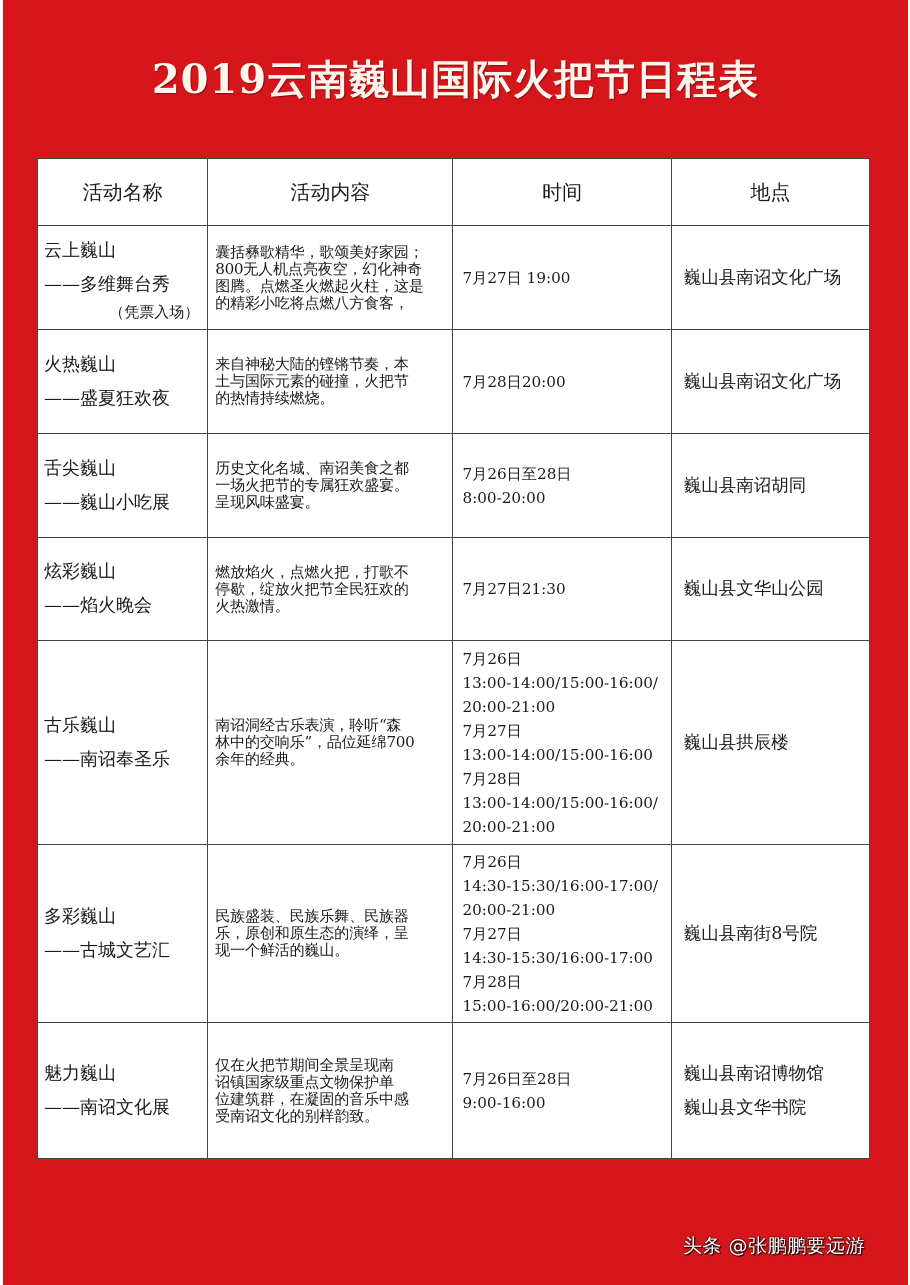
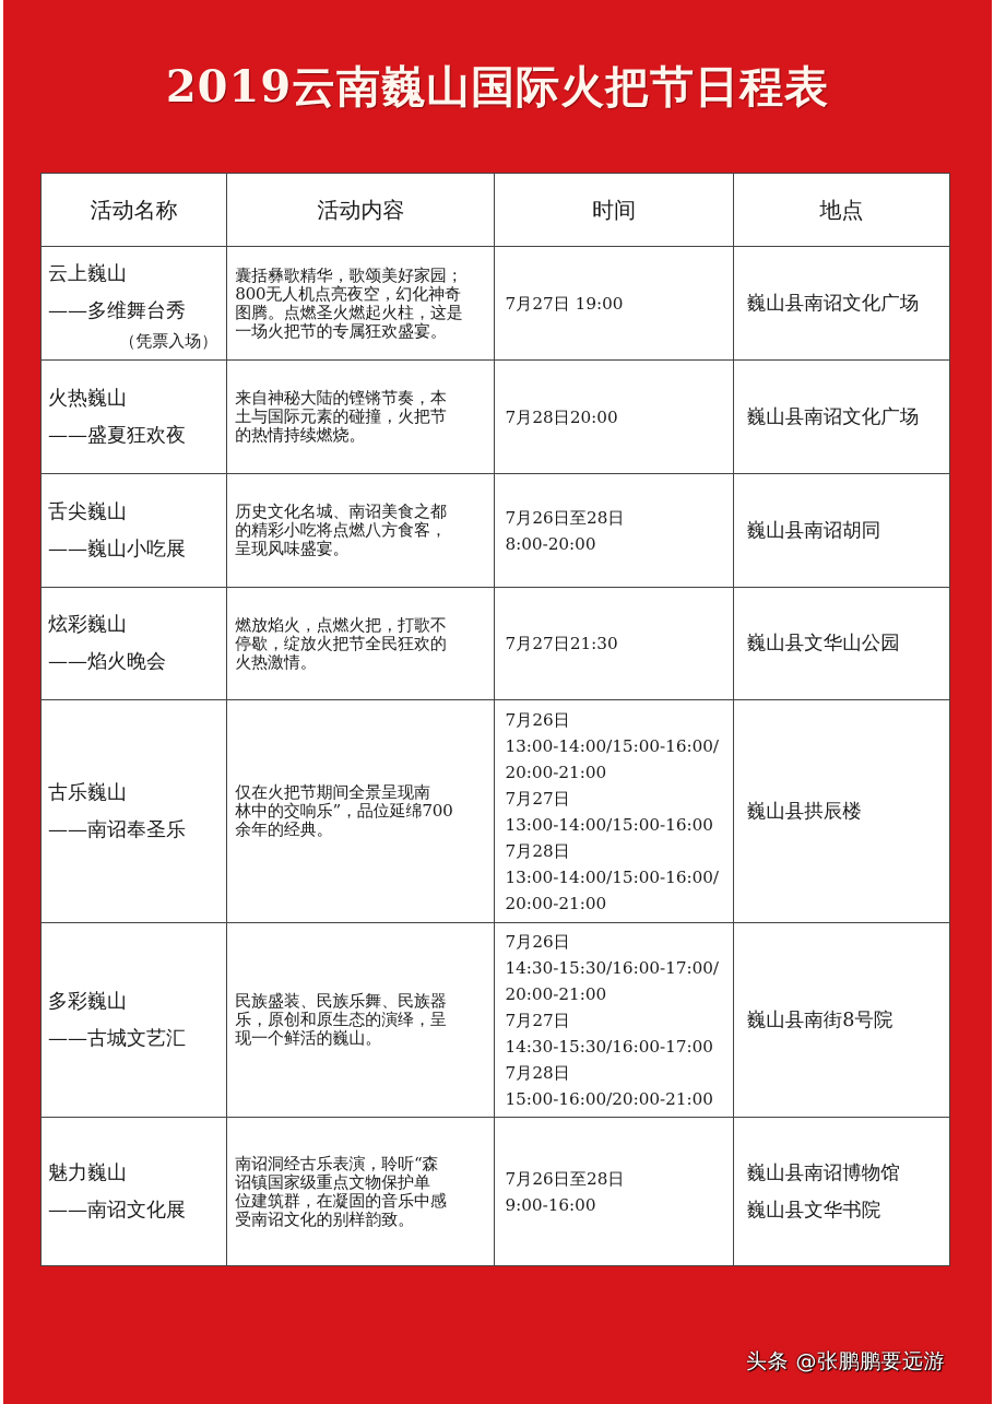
  2019云南巍山国际火把节日程表
  活动名称	活动内容	时间	地点
- 云上巍山——多维舞台秀（凭票入场）	囊括彝歌精华，歌颂美好家园；800无人机点亮夜空，幻化神奇图腾。点燃圣火燃起火柱，这是的精彩小吃将点燃八方食客，	7月27日 19:00	巍山县南诏文化广场
+ 云上巍山——多维舞台秀（凭票入场）	囊括彝歌精华，歌颂美好家园；800无人机点亮夜空，幻化神奇图腾。点燃圣火燃起火柱，这是一场火把节的专属狂欢盛宴。	7月27日 19:00	巍山县南诏文化广场
  火热巍山——盛夏狂欢夜	来自神秘大陆的铿锵节奏，本土与国际元素的碰撞，火把节的热情持续燃烧。	7月28日20:00	巍山县南诏文化广场
- 舌尖巍山——巍山小吃展	历史文化名城、南诏美食之都一场火把节的专属狂欢盛宴。呈现风味盛宴。	7月26日至28日8:00-20:00	巍山县南诏胡同
+ 舌尖巍山——巍山小吃展	历史文化名城、南诏美食之都的精彩小吃将点燃八方食客，呈现风味盛宴。	7月26日至28日8:00-20:00	巍山县南诏胡同
  炫彩巍山——焰火晚会	燃放焰火，点燃火把，打歌不停歇，绽放火把节全民狂欢的火热激情。	7月27日21:30	巍山县文华山公园
- 古乐巍山——南诏奉圣乐	南诏洞经古乐表演，聆听“森林中的交响乐”，品位延绵700余年的经典。	7月26日13:00-14:00/15:00-16:00/20:00-21:007月27日13:00-14:00/15:00-16:007月28日13:00-14:00/15:00-16:00/20:00-21:00	巍山县拱辰楼
+ 古乐巍山——南诏奉圣乐	仅在火把节期间全景呈现南林中的交响乐”，品位延绵700余年的经典。	7月26日13:00-14:00/15:00-16:00/20:00-21:007月27日13:00-14:00/15:00-16:007月28日13:00-14:00/15:00-16:00/20:00-21:00	巍山县拱辰楼
  多彩巍山——古城文艺汇	民族盛装、民族乐舞、民族器乐，原创和原生态的演绎，呈现一个鲜活的巍山。	7月26日14:30-15:30/16:00-17:00/20:00-21:007月27日14:30-15:30/16:00-17:007月28日15:00-16:00/20:00-21:00	巍山县南街8号院
- 魅力巍山——南诏文化展	仅在火把节期间全景呈现南诏镇国家级重点文物保护单位建筑群，在凝固的音乐中感受南诏文化的别样韵致。	7月26日至28日9:00-16:00	巍山县南诏博物馆巍山县文华书院
+ 魅力巍山——南诏文化展	南诏洞经古乐表演，聆听“森诏镇国家级重点文物保护单位建筑群，在凝固的音乐中感受南诏文化的别样韵致。	7月26日至28日9:00-16:00	巍山县南诏博物馆巍山县文华书院
  头条 @张鹏鹏要远游
